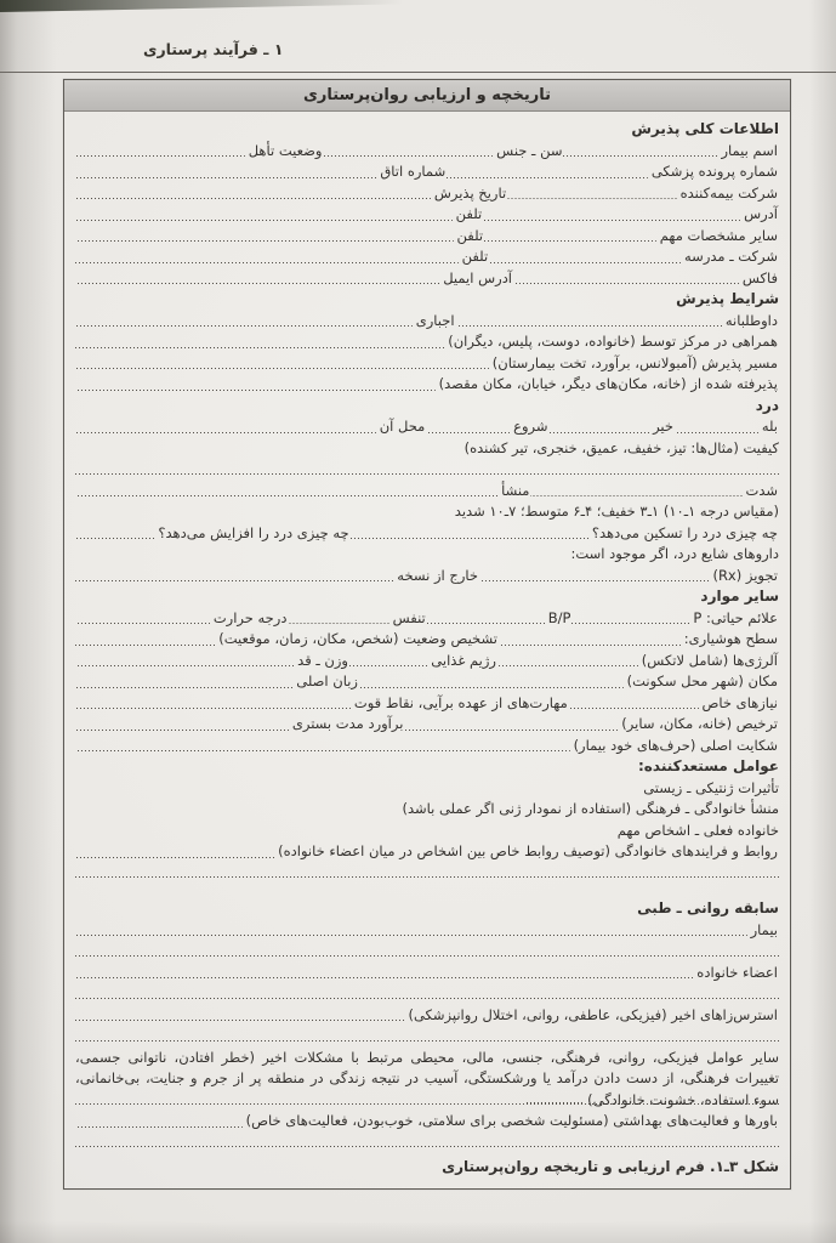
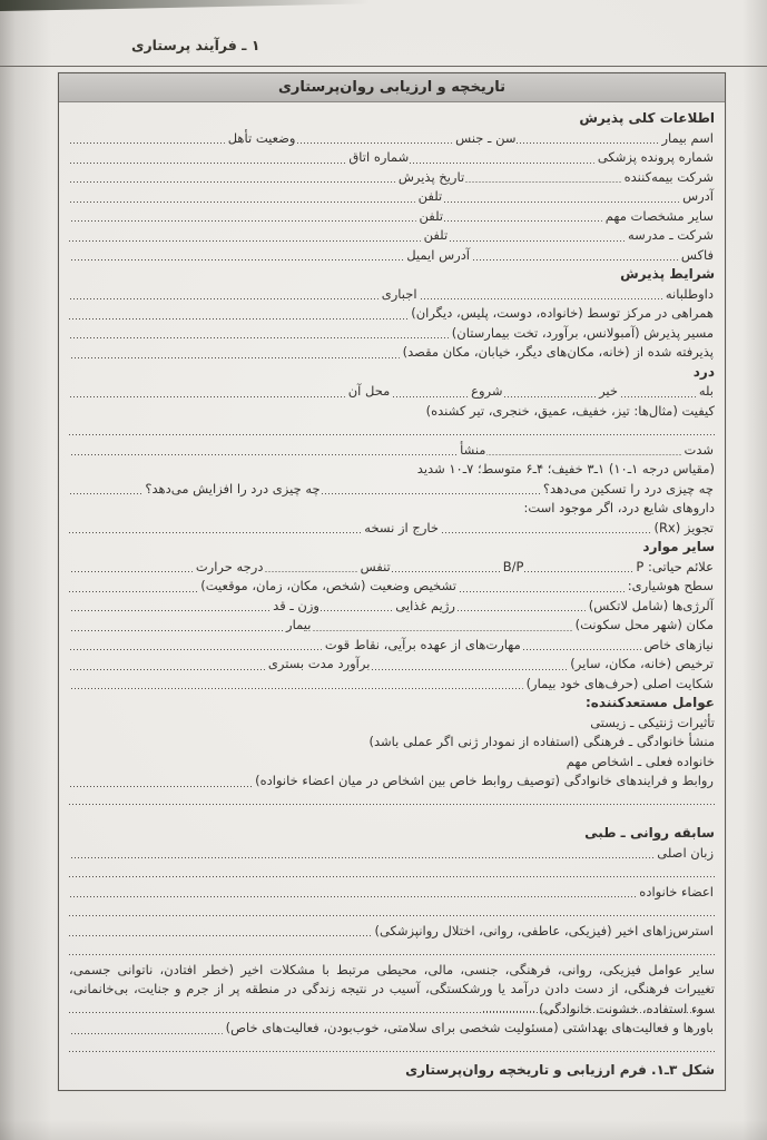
  ۱ ـ فرآیند پرستاری
  تاریخچه و ارزیابی روان‌پرستاری
  اطلاعات کلی پذیرش
  اسم بیمار
  سن ـ جنس
  وضعیت تأهل
  شماره پرونده پزشکی
  شماره اتاق
  شرکت بیمه‌کننده
  تاریخ پذیرش
  آدرس
  تلفن
  سایر مشخصات مهم
  تلفن
  شرکت ـ مدرسه
  تلفن
  فاکس
  آدرس ایمیل
  شرایط پذیرش
  داوطلبانه
  اجباری
  همراهی در مرکز توسط (خانواده، دوست، پلیس، دیگران)
  مسیر پذیرش (آمبولانس، برآورد، تخت بیمارستان)
  پذیرفته شده از (خانه، مکان‌های دیگر، خیابان، مکان مقصد)
  درد
  بله
  خیر
  شروع
  محل آن
  کیفیت (مثال‌ها: تیز، خفیف، عمیق، خنجری، تیر کشنده)
  شدت
  منشأ
  (مقیاس درجه ۱ـ۱۰) ۱ـ۳ خفیف؛ ۴ـ۶ متوسط؛ ۷ـ۱۰ شدید
  چه چیزی درد را تسکین می‌دهد؟
  چه چیزی درد را افزایش می‌دهد؟
  داروهای شایع درد، اگر موجود است:
  تجویز (Rx)
  خارج از نسخه
  سایر موارد
  علائم حیاتی: P
  B/P
  تنفس
  درجه حرارت
  سطح هوشیاری:
  تشخیص وضعیت (شخص، مکان، زمان، موقعیت)
  آلرژی‌ها (شامل لاتکس)
  رژیم غذایی
  وزن ـ قد
  مکان (شهر محل سکونت)
- زبان اصلی
+ بیمار
  نیازهای خاص
  مهارت‌های از عهده برآیی، نقاط قوت
  ترخیص (خانه، مکان، سایر)
  برآورد مدت بستری
  شکایت اصلی (حرف‌های خود بیمار)
  عوامل مستعدکننده:
  تأثیرات ژنتیکی ـ زیستی
  منشأ خانوادگی ـ فرهنگی (استفاده از نمودار ژنی اگر عملی باشد)
  خانواده فعلی ـ اشخاص مهم
  روابط و فرایندهای خانوادگی (توصیف روابط خاص بین اشخاص در میان اعضاء خانواده)
  سابقه روانی ـ طبی
- بیمار
+ زبان اصلی
  اعضاء خانواده
  استرس‌زاهای اخیر (فیزیکی، عاطفی، روانی، اختلال روانپزشکی)
  سایر عوامل فیزیکی، روانی، فرهنگی، جنسی، مالی، محیطی مرتبط با مشکلات اخیر (خطر افتادن، ناتوانی جسمی، تغییرات فرهنگی، از دست دادن درآمد یا ورشکستگی، آسیب در نتیجه زندگی در منطقه پر از جرم و جنایت، بی‌خانمانی، سوء استفاده، خشونت خانوادگی)
  باورها و فعالیت‌های بهداشتی (مسئولیت شخصی برای سلامتی، خوب‌بودن، فعالیت‌های خاص)
  شکل ۳ـ۱. فرم ارزیابی و تاریخچه روان‌پرستاری
